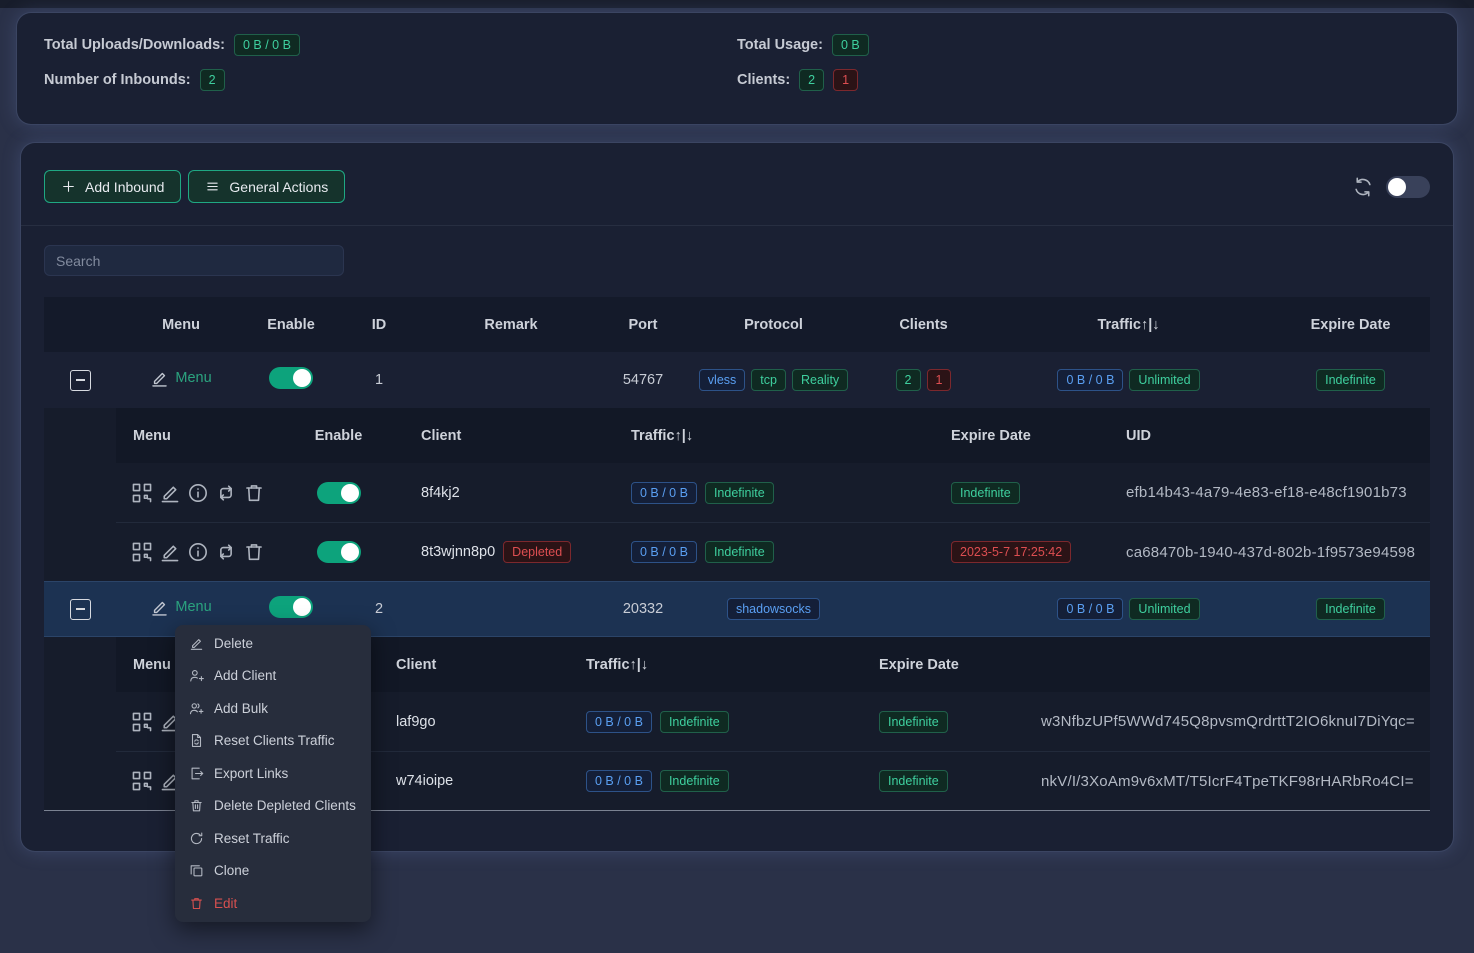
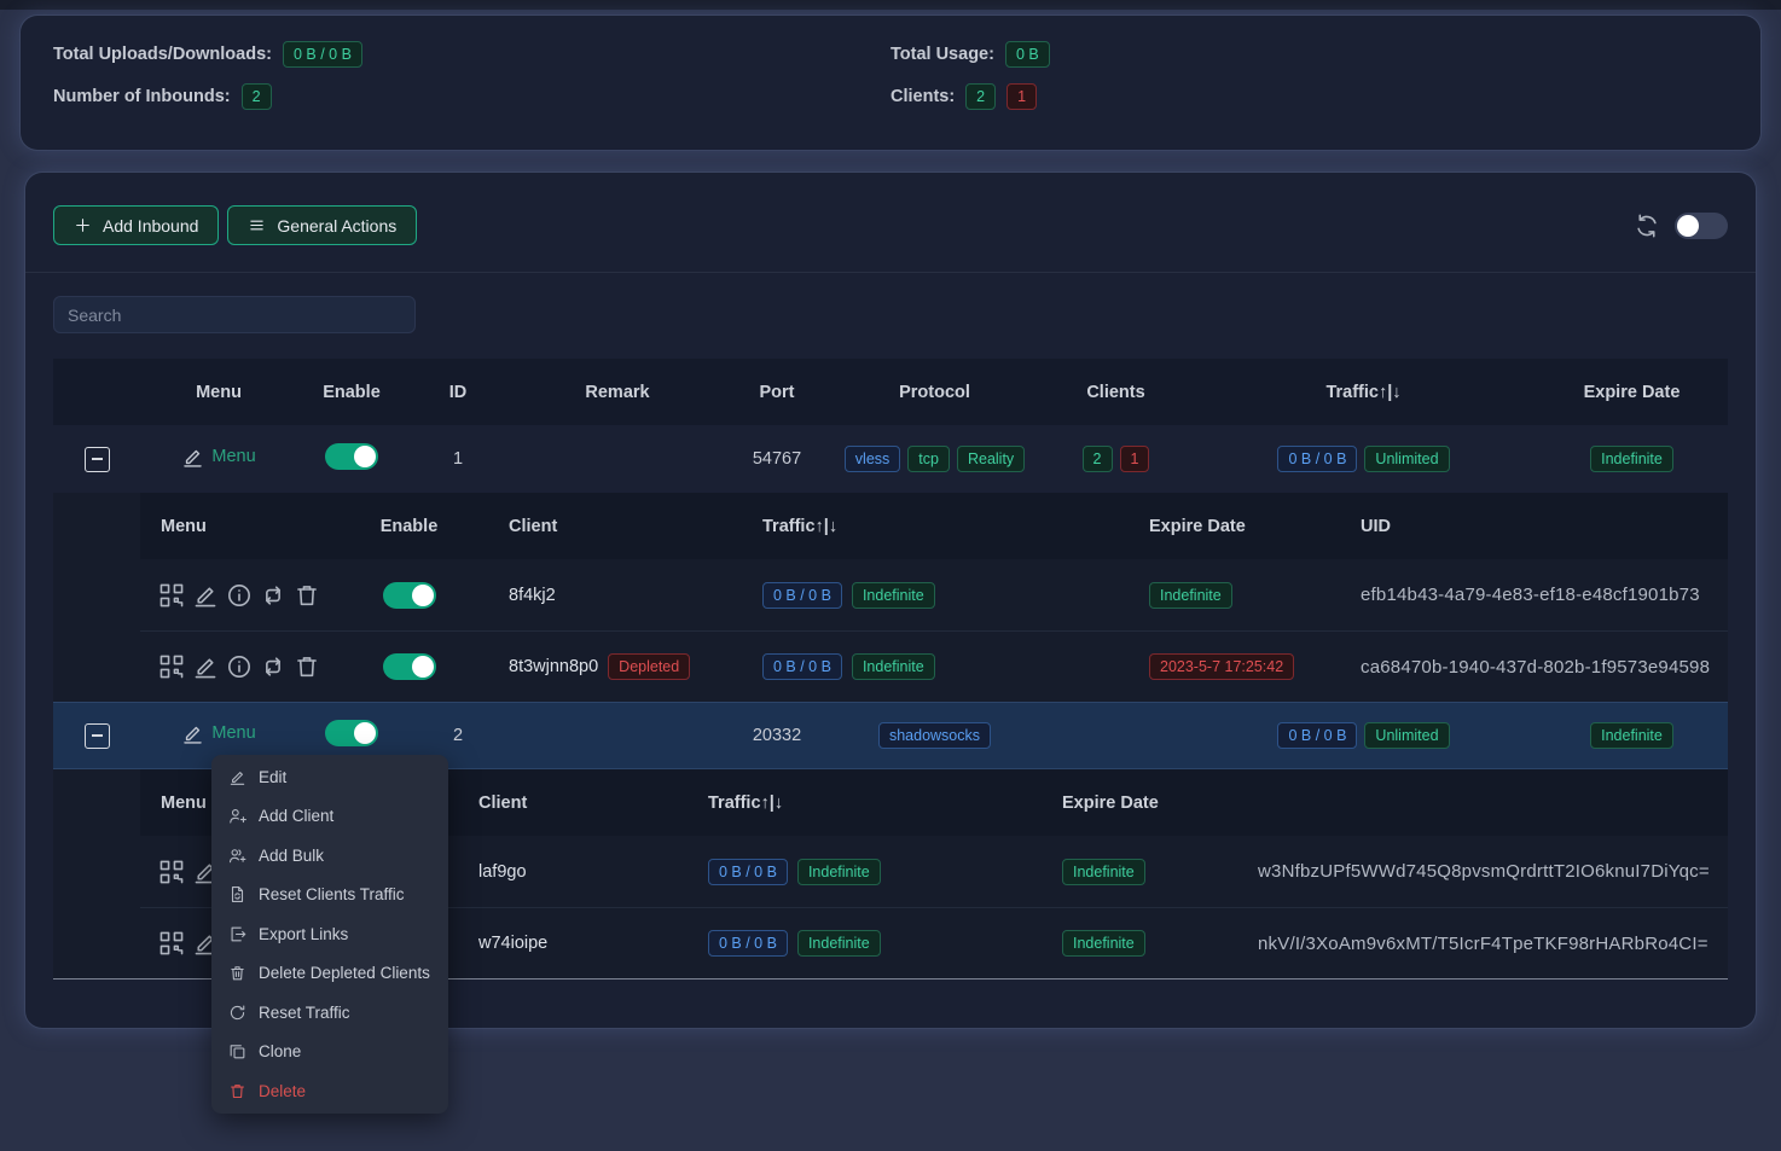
  Total Uploads/Downloads:
  0 B / 0 B
  Total Usage:
  0 B
  Number of Inbounds:
  2
  Clients:
  2
  1
  Add Inbound
  General Actions
  Search
  Menu
  Enable
  ID
  Remark
  Port
  Protocol
  Clients
  Traffic↑|↓
  Expire Date
  Menu
  1
  54767
  vless
  tcp
  Reality
  2
  1
  0 B / 0 B
  Unlimited
  Indefinite
  Menu
  Enable
  Client
  Traffic↑|↓
  Expire Date
  UID
  8f4kj2
  0 B / 0 B
  Indefinite
  Indefinite
  efb14b43-4a79-4e83-ef18-e48cf1901b73
  8t3wjnn8p0
  Depleted
  0 B / 0 B
  Indefinite
  2023-5-7 17:25:42
  ca68470b-1940-437d-802b-1f9573e94598
  Menu
  2
  20332
  shadowsocks
  0 B / 0 B
  Unlimited
  Indefinite
  Menu
  Client
  Traffic↑|↓
  Expire Date
  laf9go
  0 B / 0 B
  Indefinite
  Indefinite
  w3NfbzUPf5WWd745Q8pvsmQrdrttT2IO6knuI7DiYqc=
  w74ioipe
  0 B / 0 B
  Indefinite
  Indefinite
  nkV/I/3XoAm9v6xMT/T5IcrF4TpeTKF98rHARbRo4CI=
- Delete
+ Edit
  Add Client
  Add Bulk
  Reset Clients Traffic
  Export Links
  Delete Depleted Clients
  Reset Traffic
  Clone
- Edit
+ Delete
